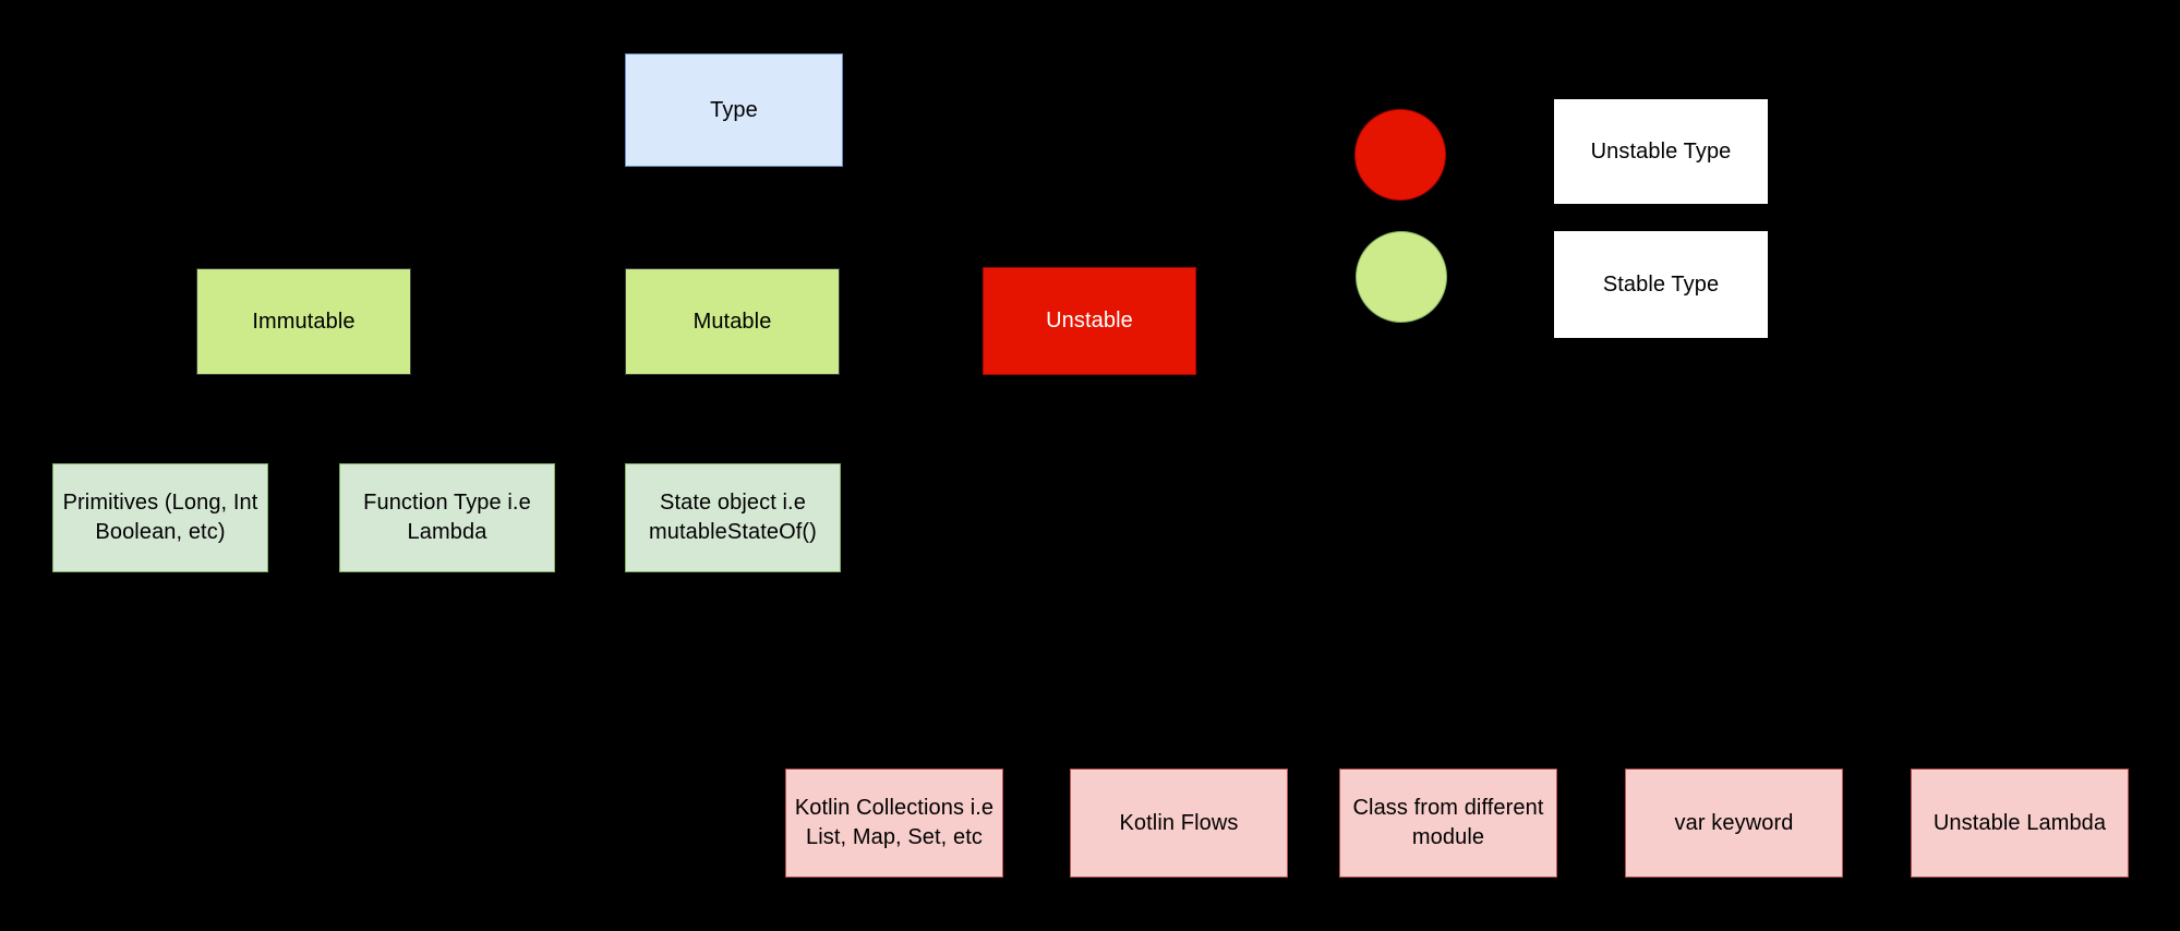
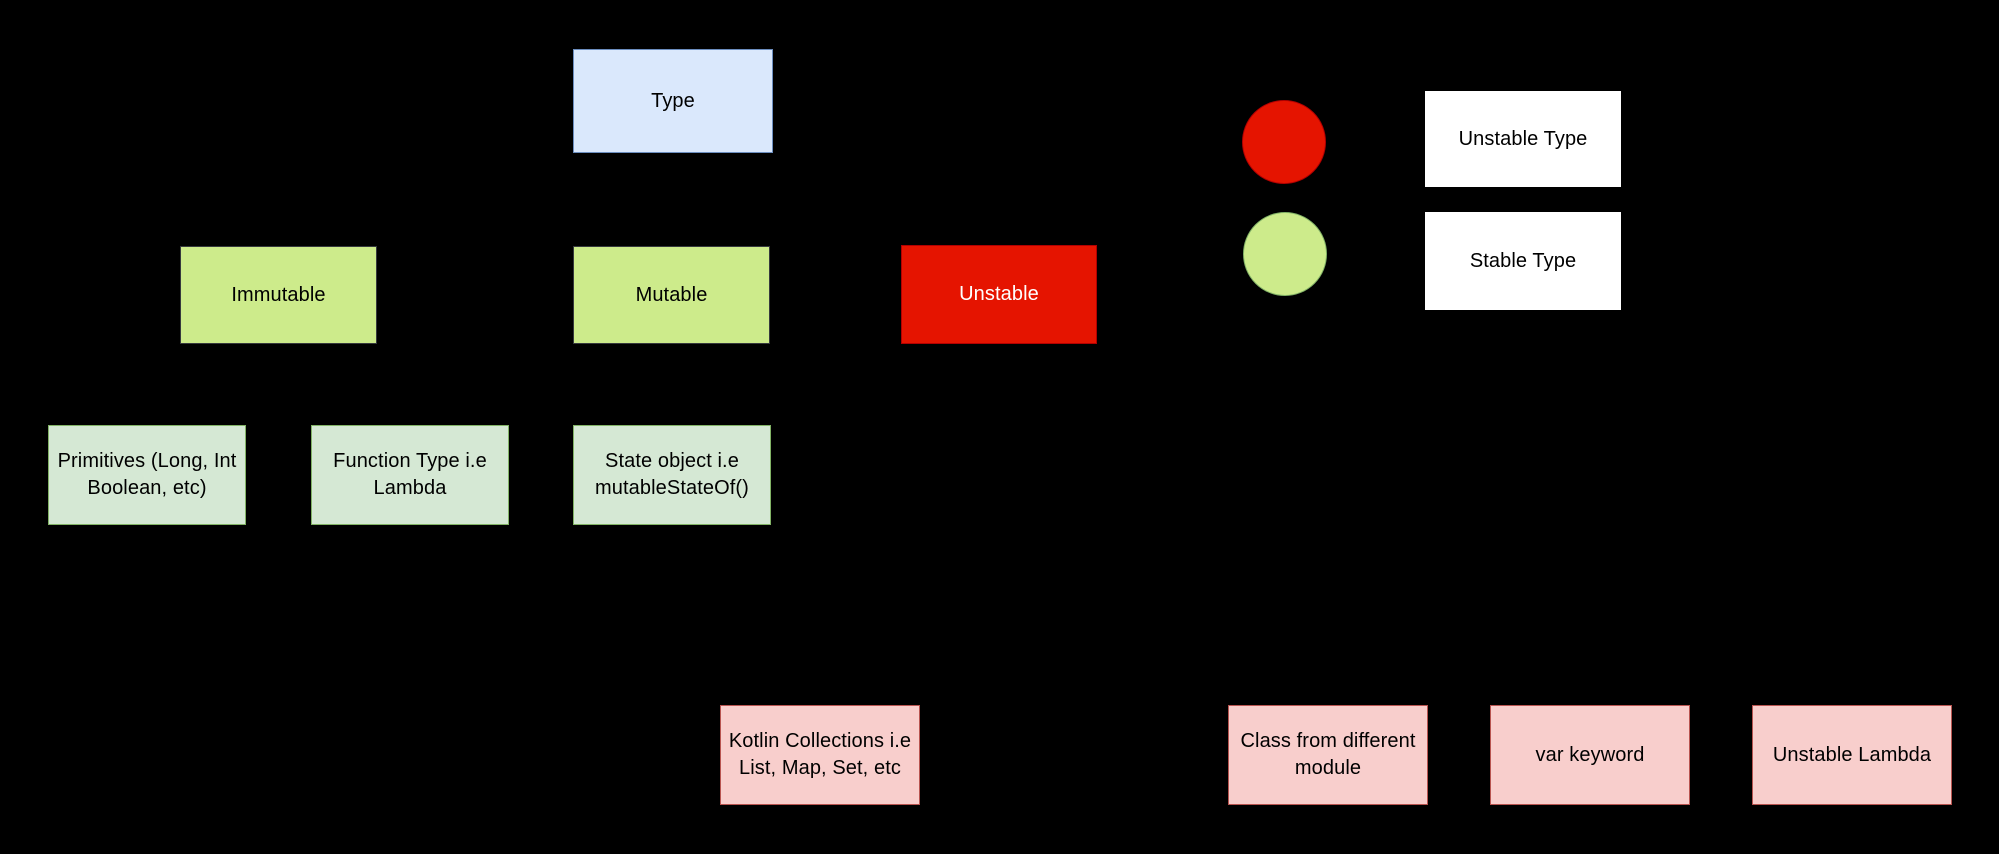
  Type
  Immutable
  Mutable
  Unstable
  Primitives (Long, Int
  Boolean, etc)
  Function Type i.e
  Lambda
  State object i.e
  mutableStateOf()
  Kotlin Collections i.e
  List, Map, Set, etc
- Kotlin Flows
  Class from different
  module
  var keyword
  Unstable Lambda
  Unstable Type
  Stable Type
